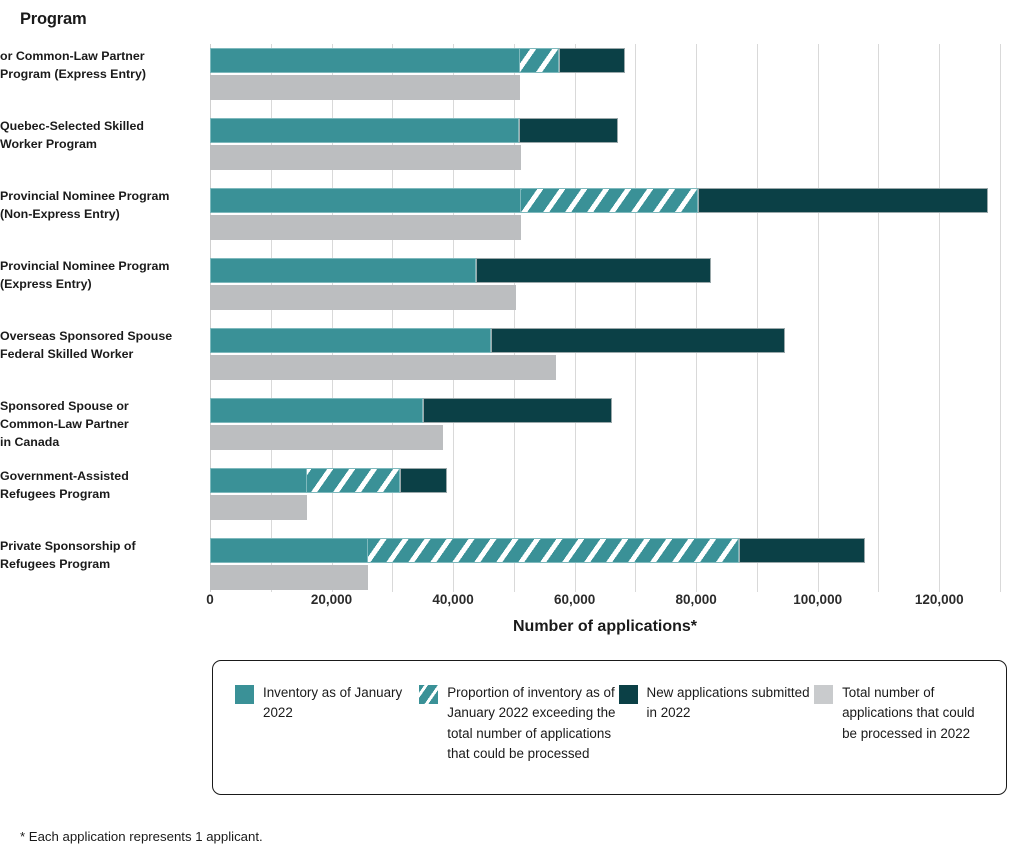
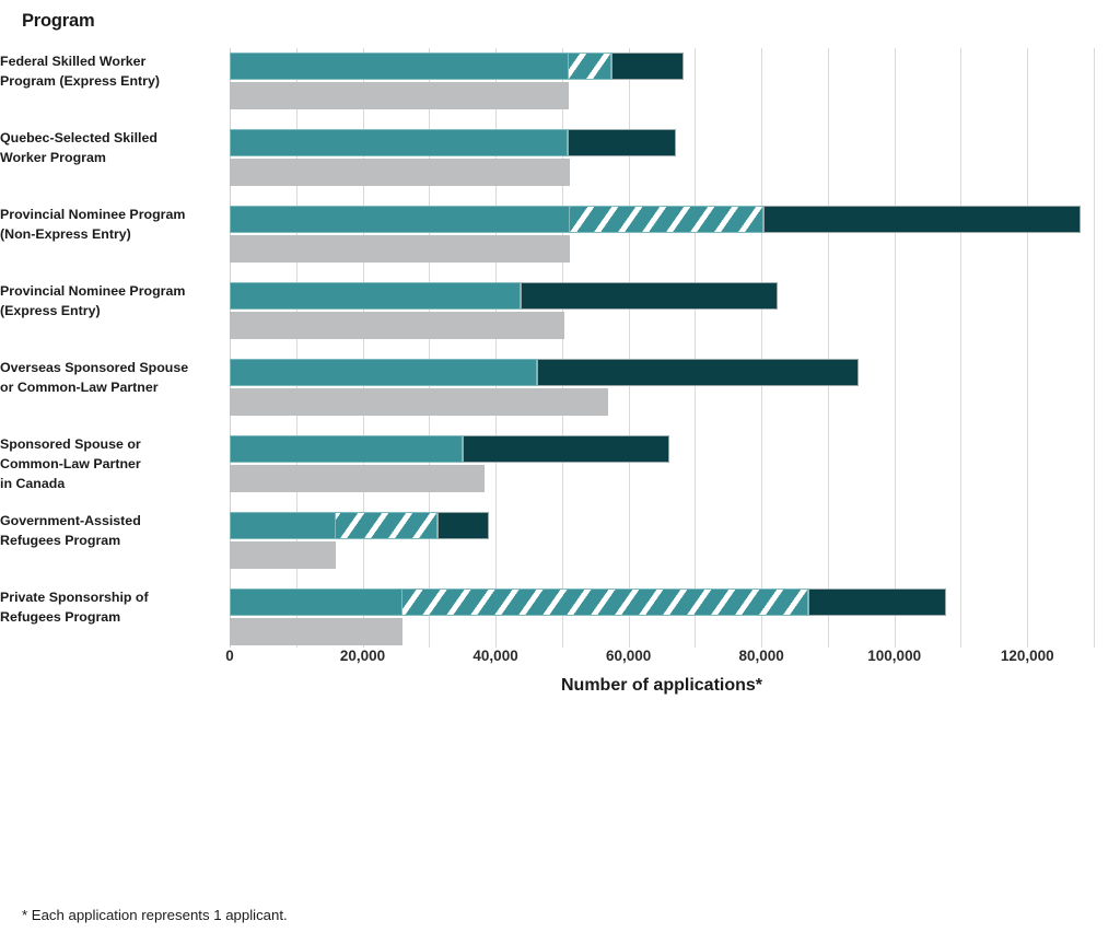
  Program
- or Common-Law Partner
+ Federal Skilled Worker
  Program (Express Entry)
  Quebec-Selected Skilled
  Worker Program
  Provincial Nominee Program
  (Non-Express Entry)
  Provincial Nominee Program
  (Express Entry)
  Overseas Sponsored Spouse
- Federal Skilled Worker
+ or Common-Law Partner
  Sponsored Spouse or
  Common-Law Partner
  in Canada
  Government-Assisted
  Refugees Program
  Private Sponsorship of
  Refugees Program
  0
  20,000
  40,000
  60,000
  80,000
  100,000
  120,000
  Number of applications*
- Inventory as of January 2022
- Proportion of inventory as of January 2022 exceeding the total number of applications that could be processed
- New applications submitted in 2022
- Total number of applications that could be processed in 2022
  * Each application represents 1 applicant.
